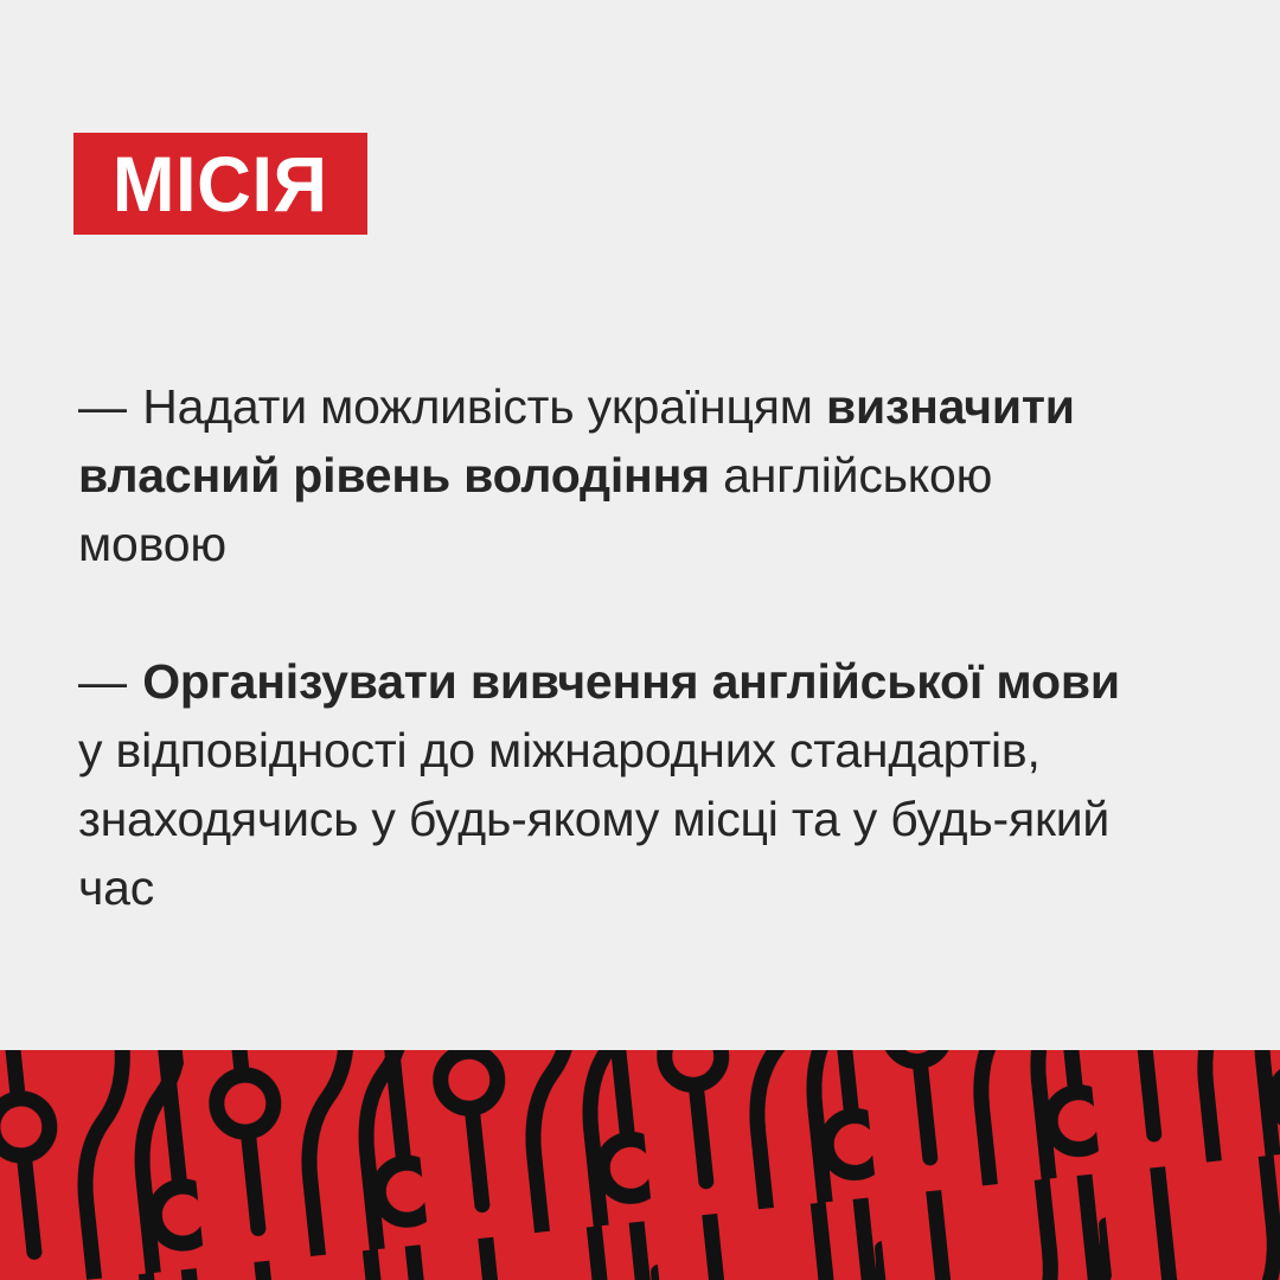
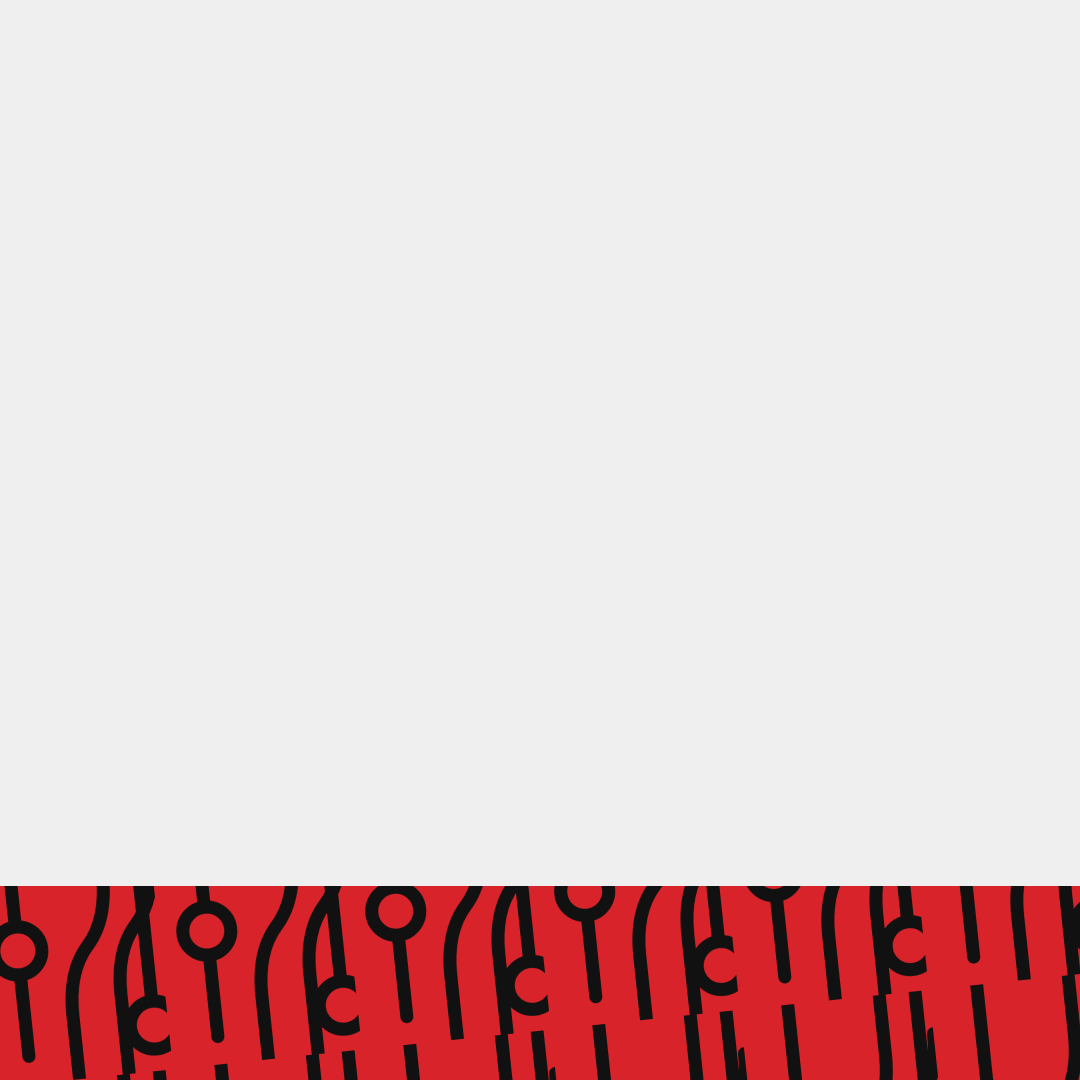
- МІСІЯ
- — Надати можливість українцям визначити власний рівень володіння англійською мовою
- — Організувати вивчення англійської мови у відповідності до міжнародних стандартів, знаходячись у будь-якому місці та у будь-який час
